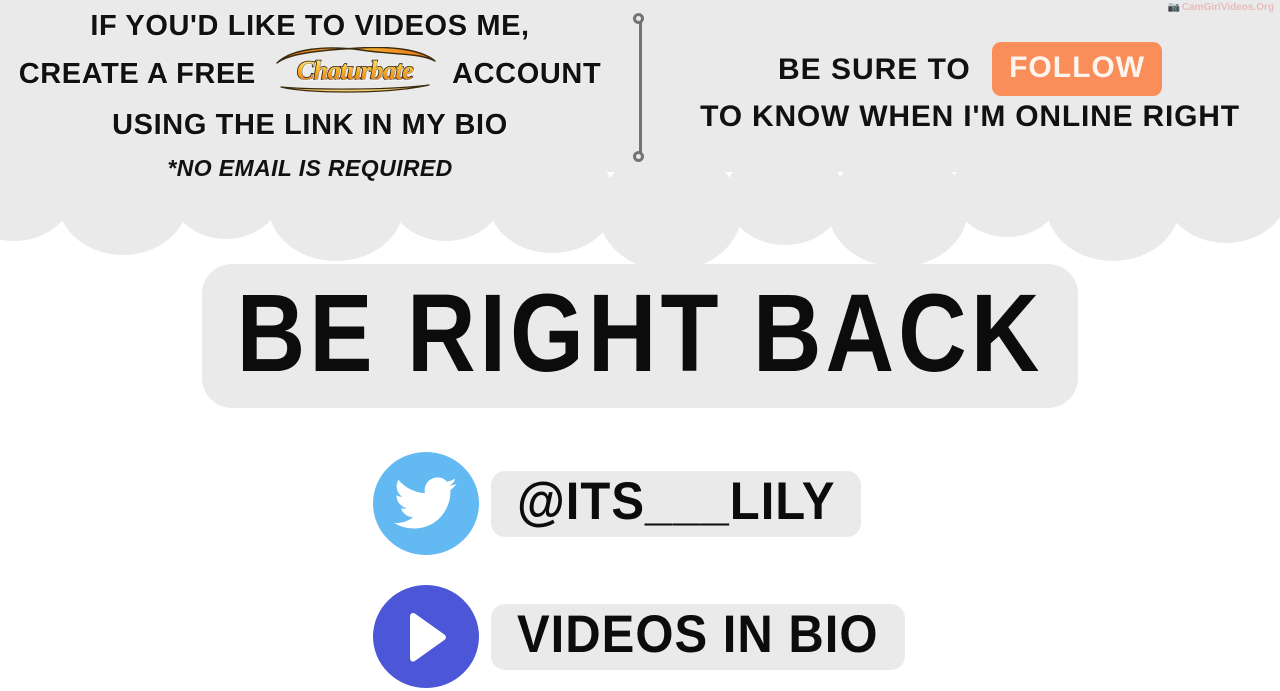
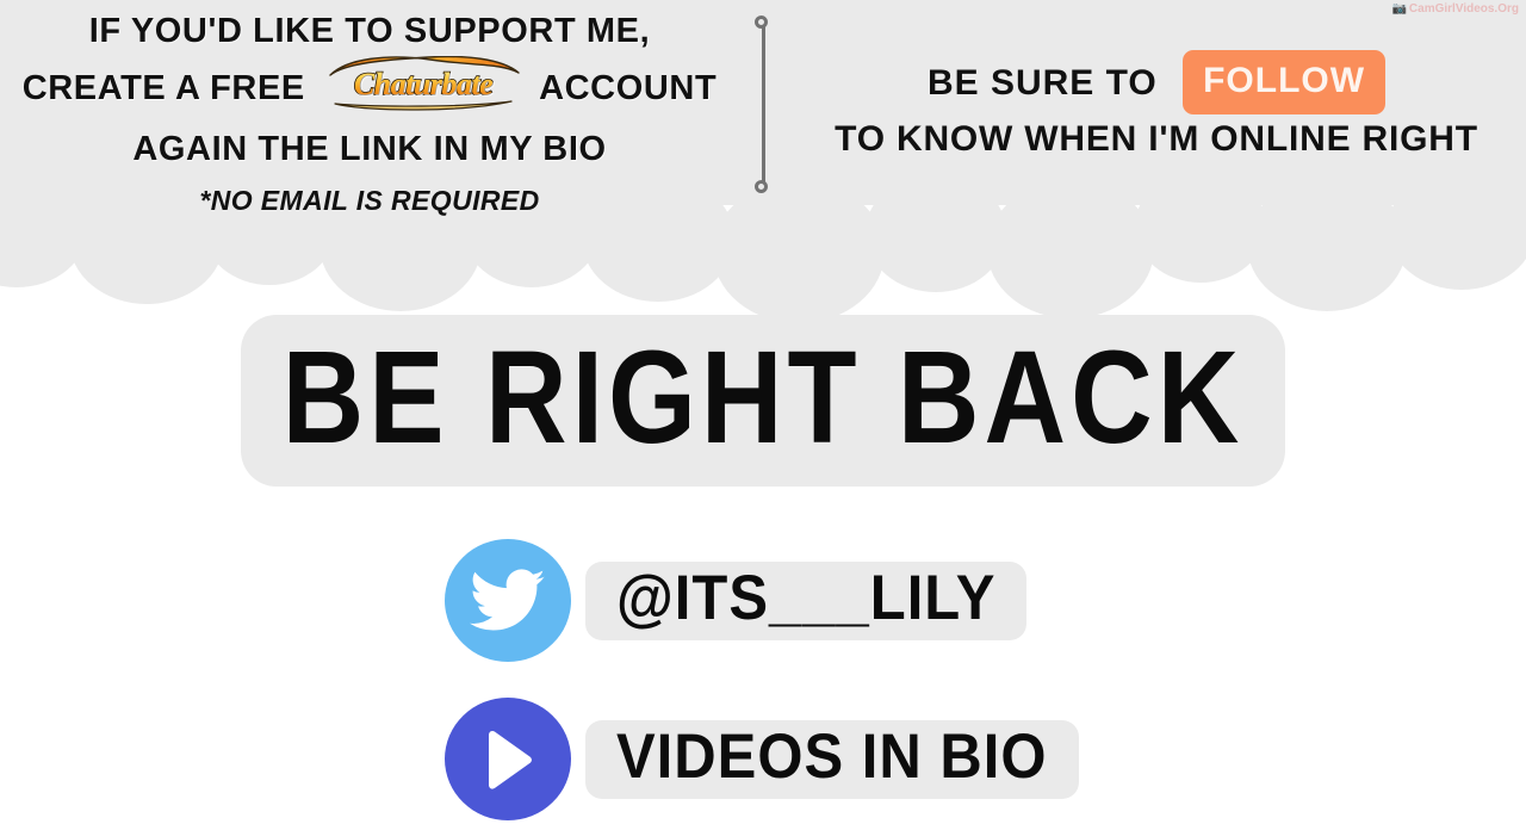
  📷 CamGirlVideos.Org
- IF YOU'D LIKE TO VIDEOS ME,
+ IF YOU'D LIKE TO SUPPORT ME,
  CREATE A FREE
  Chaturbate
  ACCOUNT
- USING THE LINK IN MY BIO
+ AGAIN THE LINK IN MY BIO
  *NO EMAIL IS REQUIRED
  BE SURE TO FOLLOW
  TO KNOW WHEN I'M ONLINE RIGHT
  BE RIGHT BACK
  @ITS___LILY
  VIDEOS IN BIO
